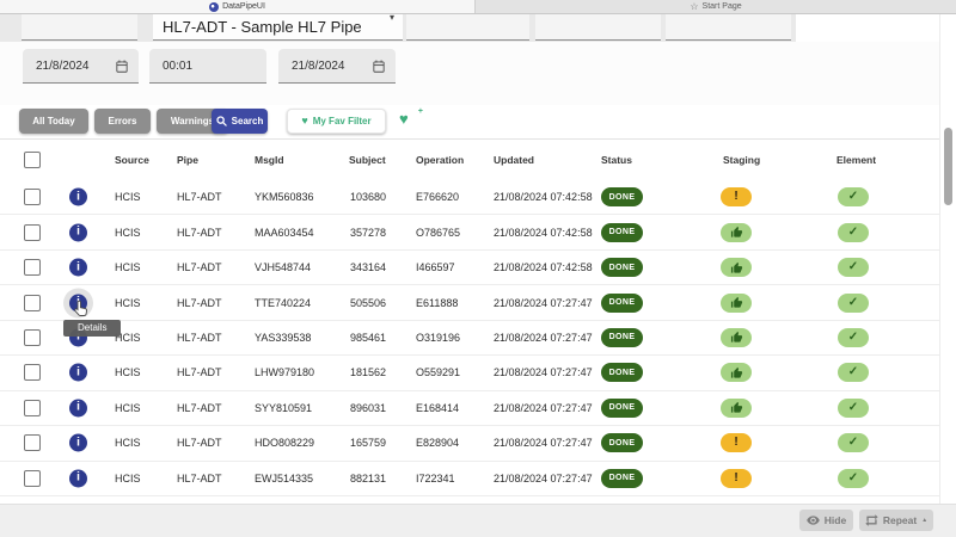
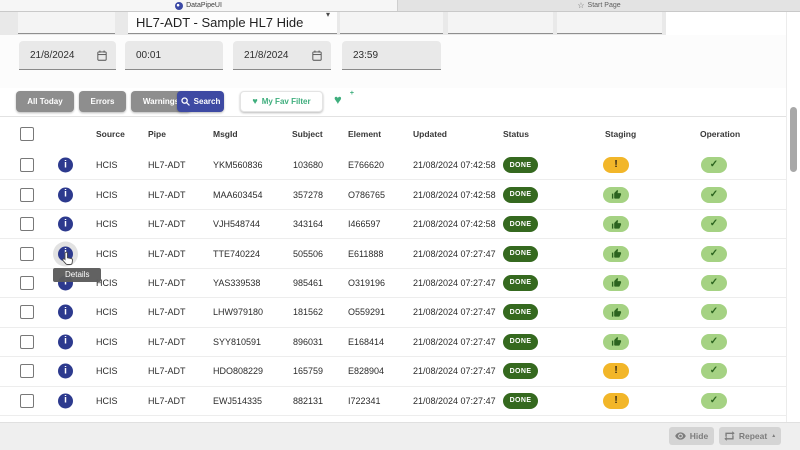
  ☆
- HL7-ADT - Sample HL7 Pipe
+ HL7-ADT - Sample HL7 Hide
  ▾
  21/8/2024
  00:01
  21/8/2024
+ 23:59
  All Today
  Errors
  Warning
  Search
  ♥
  My Fav Filter
  ♥
  Source
  Pipe
  MsgId
  Subject
- Operation
+ Element
  Updated
  Status
  Staging
- Element
+ Operation
  i
  HCIS
  HL7-ADT
  YKM560836
  103680
  E766620
  21/08/2024 07:42:58
  !
  ✓
  i
  HCIS
  HL7-ADT
  MAA603454
  357278
  O786765
  21/08/2024 07:42:58
  ✓
  i
  HCIS
  HL7-ADT
  VJH548744
  343164
  I466597
  21/08/2024 07:42:58
  ✓
  HCIS
  HL7-ADT
  TTE740224
  505506
  E611888
  21/08/2024 07:27:47
  ✓
  Details
  i
  HCIS
  HL7-ADT
  YAS339538
  985461
  O319196
  21/08/2024 07:27:47
  ✓
  i
  HCIS
  HL7-ADT
  LHW979180
  181562
  O559291
  21/08/2024 07:27:47
  ✓
  i
  HCIS
  HL7-ADT
  SYY810591
  896031
  E168414
  21/08/2024 07:27:47
  ✓
  i
  HCIS
  HL7-ADT
  HDO808229
  165759
  E828904
  21/08/2024 07:27:47
  !
  ✓
  i
  HCIS
  HL7-ADT
  EWJ514335
  882131
  I722341
  21/08/2024 07:27:47
  !
  ✓
  Hide
  Repeat
